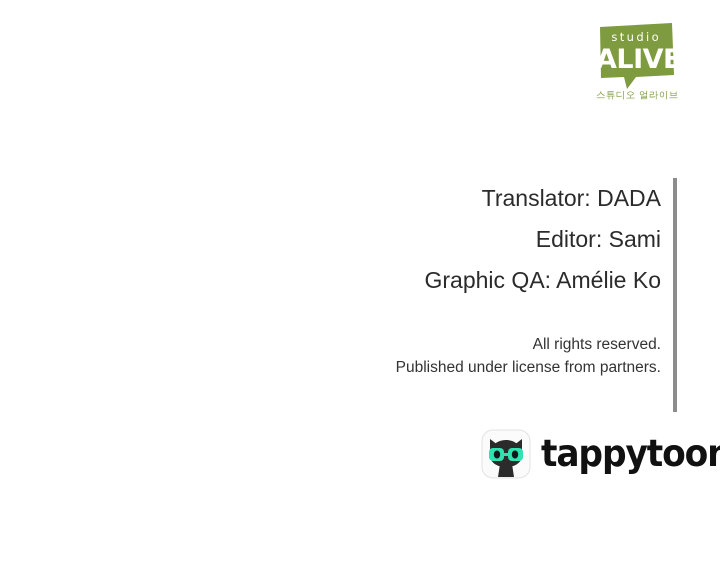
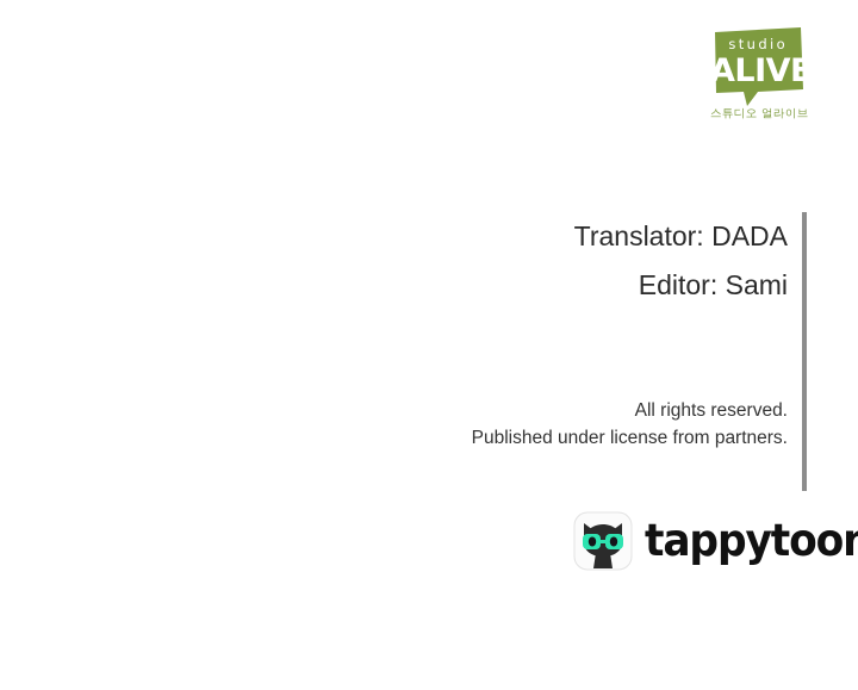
  studio
  ALIVE
  스튜디오 얼라이브
  Translator: DADA
  Editor: Sami
- Graphic QA: Amélie Ko
  All rights reserved.
  Published under license from partners.
  tappytoon
